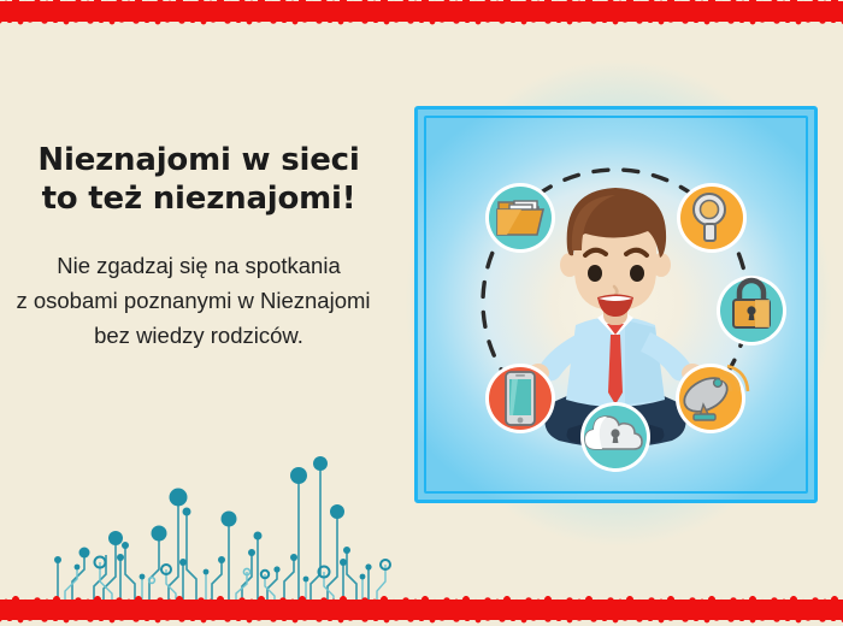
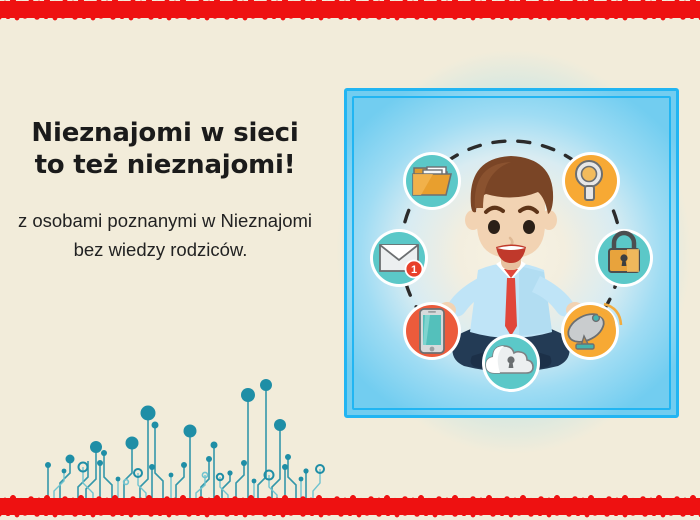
  Nieznajomi w sieci
  to też nieznajomi!
- Nie zgadzaj się na spotkania
  z osobami poznanymi w Nieznajomi
  bez wiedzy rodziców.
+ 1
